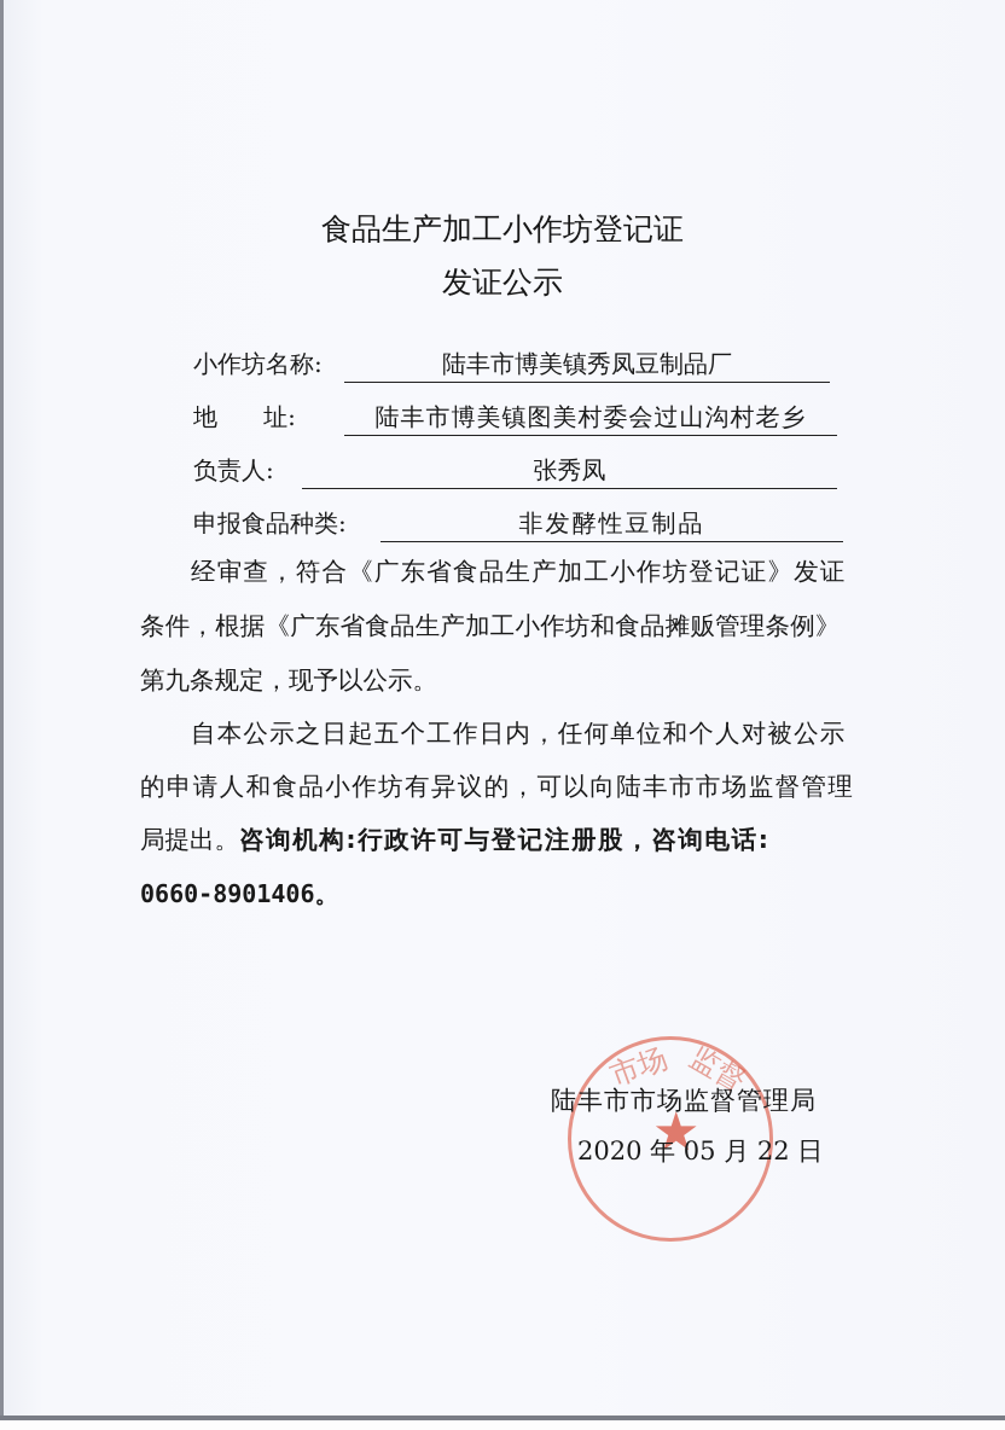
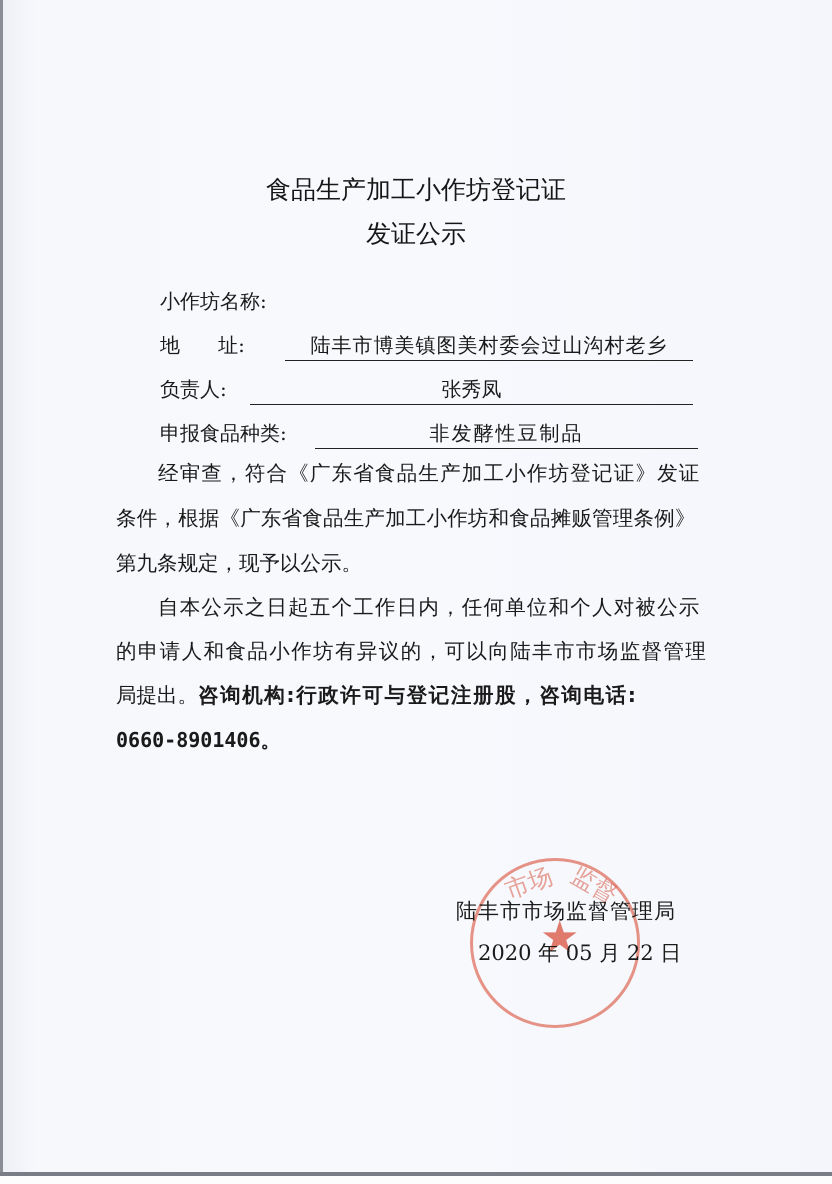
  食品生产加工小作坊登记证
  发证公示
  小作坊名称:
- 陆丰市博美镇秀凤豆制品厂
  地 址:
  陆丰市博美镇图美村委会过山沟村老乡
  负责人:
  张秀凤
  申报食品种类:
  非发酵性豆制品
  经审查，符合《广东省食品生产加工小作坊登记证》发证
  条件，根据《广东省食品生产加工小作坊和食品摊贩管理条例》
  第九条规定，现予以公示。
  自本公示之日起五个工作日内，任何单位和个人对被公示
  的申请人和食品小作坊有异议的，可以向陆丰市市场监督管理
  局提出。咨询机构:行政许可与登记注册股，咨询电话:
  0660-8901406。
  ★
  陆丰市市场监督管理局
  2020 年 05 月 22 日
